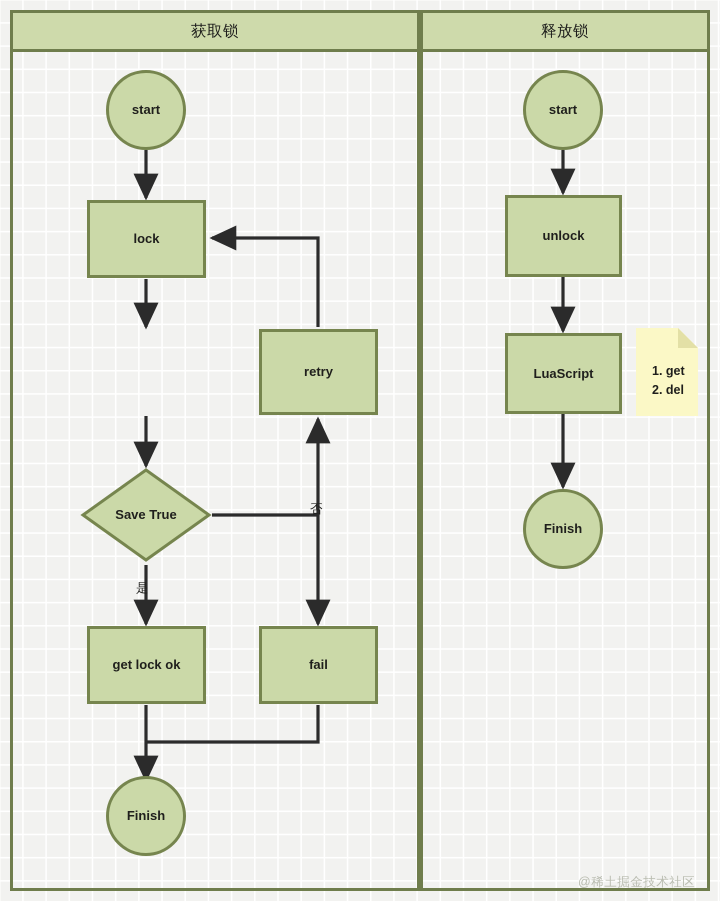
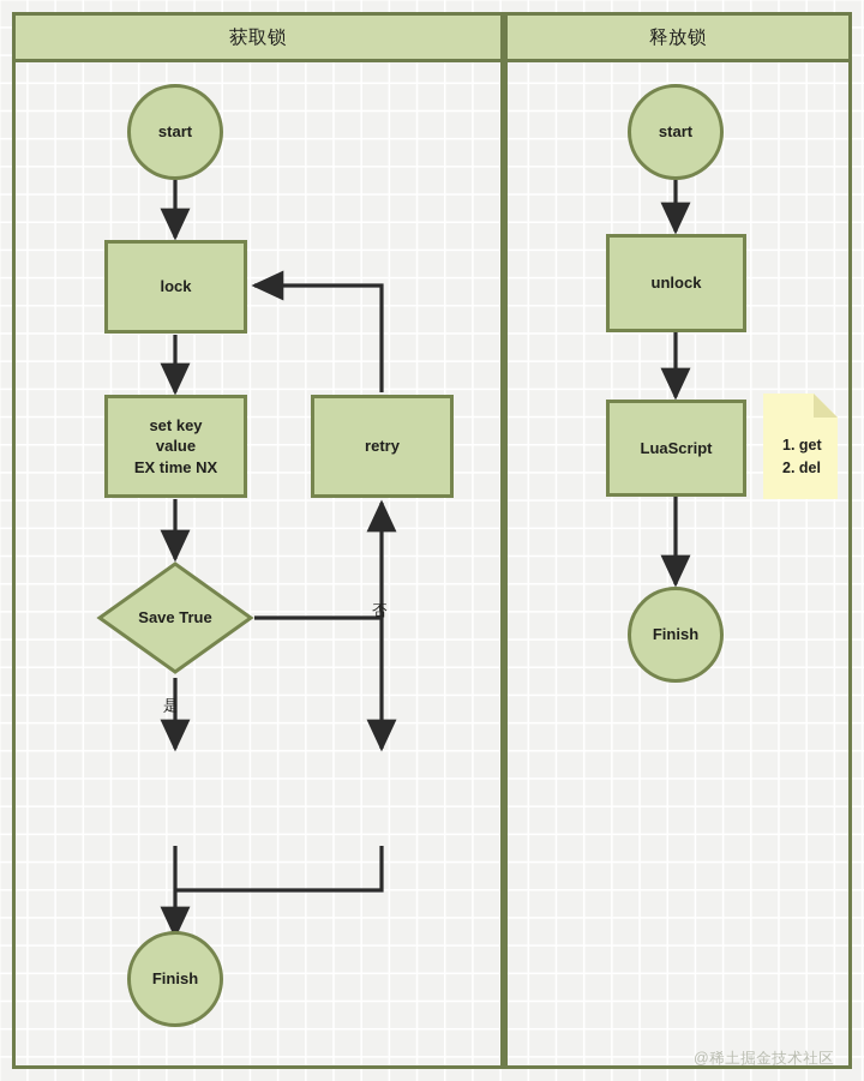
  获取锁
  释放锁
  start
  lock
+ set key
+ value
+ EX time NX
  Save True
  retry
- get lock ok
- fail
  Finish
  是
  否
  start
  unlock
  LuaScript
  Finish
  1. get
  2. del
  @稀土掘金技术社区
